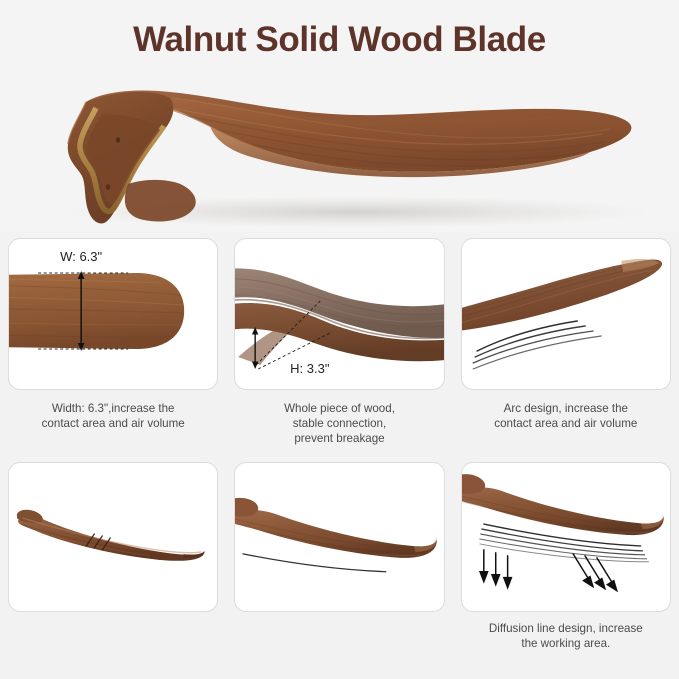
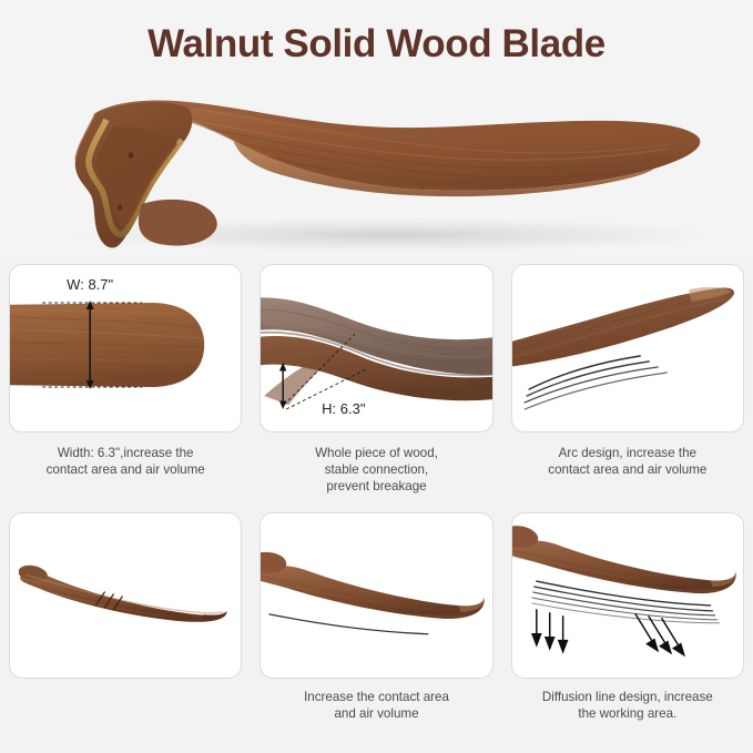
  Walnut Solid Wood Blade
- W: 6.3"
+ W: 8.7"
  Width: 6.3",increase the
  contact area and air volume
- H: 3.3"
+ H: 6.3"
  Whole piece of wood,
  stable connection,
  prevent breakage
  Arc design, increase the
  contact area and air volume
+ Increase the contact area
+ and air volume
  Diffusion line design, increase
  the working area.
